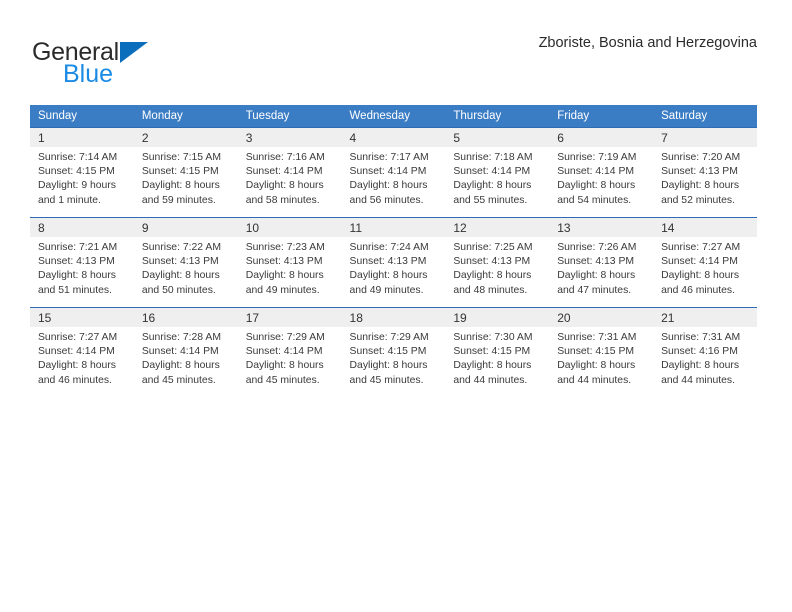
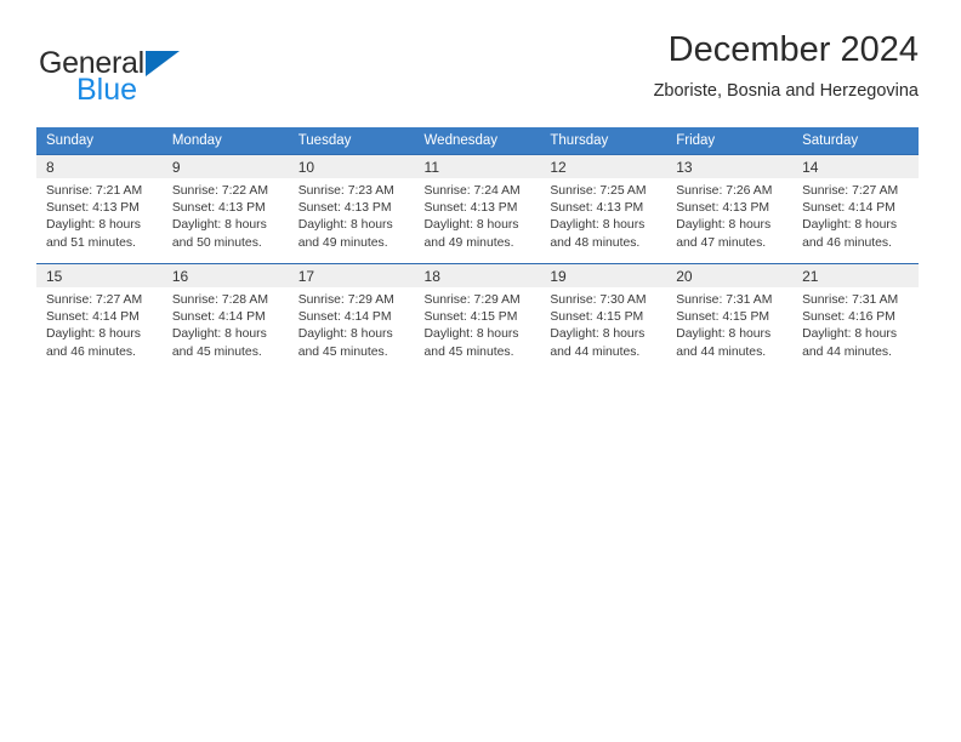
  General
  Blue
+ December 2024
  Zboriste, Bosnia and Herzegovina
  Sunday	Monday	Tuesday	Wednesday	Thursday	Friday	Saturday
- 1Sunrise: 7:14 AMSunset: 4:15 PMDaylight: 9 hoursand 1 minute.	2Sunrise: 7:15 AMSunset: 4:15 PMDaylight: 8 hoursand 59 minutes.	3Sunrise: 7:16 AMSunset: 4:14 PMDaylight: 8 hoursand 58 minutes.	4Sunrise: 7:17 AMSunset: 4:14 PMDaylight: 8 hoursand 56 minutes.	5Sunrise: 7:18 AMSunset: 4:14 PMDaylight: 8 hoursand 55 minutes.	6Sunrise: 7:19 AMSunset: 4:14 PMDaylight: 8 hoursand 54 minutes.	7Sunrise: 7:20 AMSunset: 4:13 PMDaylight: 8 hoursand 52 minutes.
  8Sunrise: 7:21 AMSunset: 4:13 PMDaylight: 8 hoursand 51 minutes.	9Sunrise: 7:22 AMSunset: 4:13 PMDaylight: 8 hoursand 50 minutes.	10Sunrise: 7:23 AMSunset: 4:13 PMDaylight: 8 hoursand 49 minutes.	11Sunrise: 7:24 AMSunset: 4:13 PMDaylight: 8 hoursand 49 minutes.	12Sunrise: 7:25 AMSunset: 4:13 PMDaylight: 8 hoursand 48 minutes.	13Sunrise: 7:26 AMSunset: 4:13 PMDaylight: 8 hoursand 47 minutes.	14Sunrise: 7:27 AMSunset: 4:14 PMDaylight: 8 hoursand 46 minutes.
  15Sunrise: 7:27 AMSunset: 4:14 PMDaylight: 8 hoursand 46 minutes.	16Sunrise: 7:28 AMSunset: 4:14 PMDaylight: 8 hoursand 45 minutes.	17Sunrise: 7:29 AMSunset: 4:14 PMDaylight: 8 hoursand 45 minutes.	18Sunrise: 7:29 AMSunset: 4:15 PMDaylight: 8 hoursand 45 minutes.	19Sunrise: 7:30 AMSunset: 4:15 PMDaylight: 8 hoursand 44 minutes.	20Sunrise: 7:31 AMSunset: 4:15 PMDaylight: 8 hoursand 44 minutes.	21Sunrise: 7:31 AMSunset: 4:16 PMDaylight: 8 hoursand 44 minutes.
